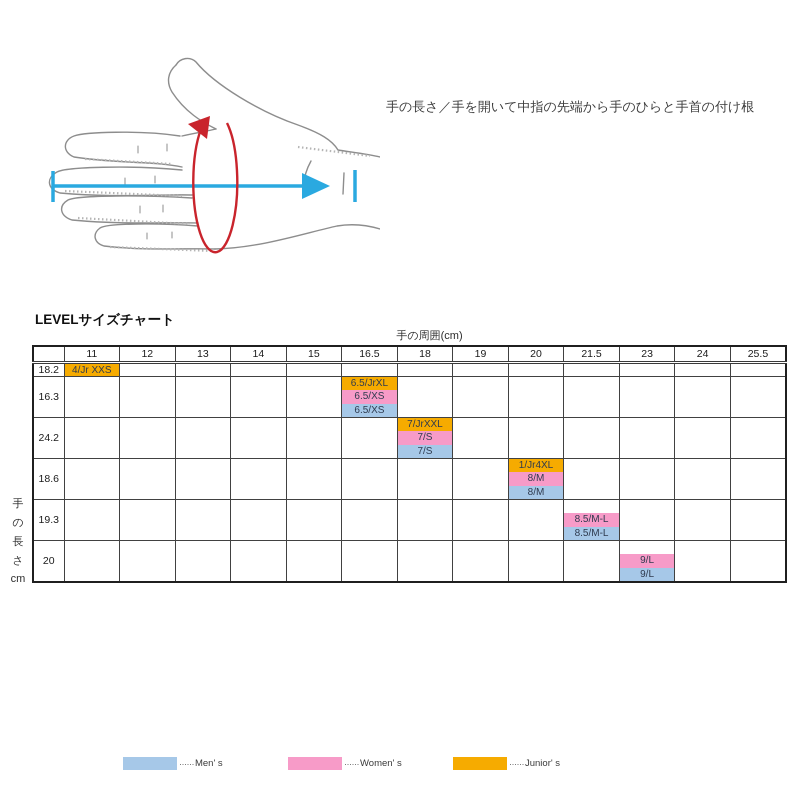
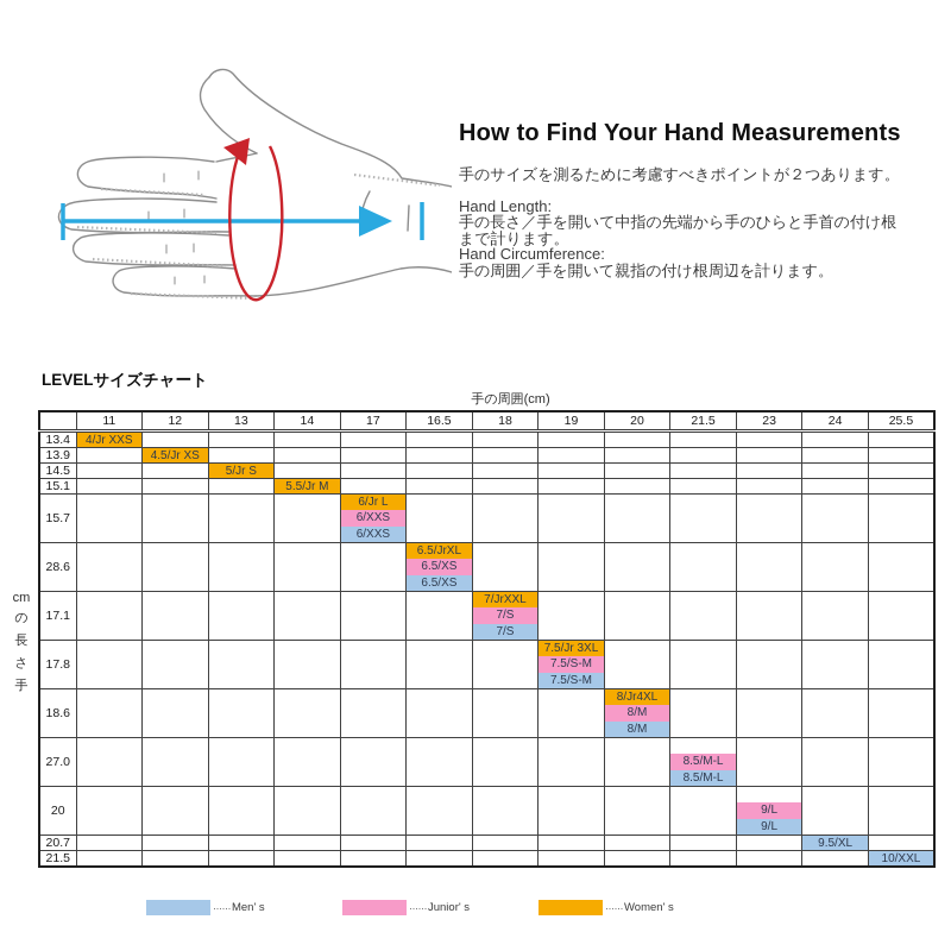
+ How to Find Your Hand Measurements
+ 手のサイズを測るために考慮すべきポイントが２つあります。
+ Hand Length:
  手の長さ／手を開いて中指の先端から手のひらと手首の付け根
+ まで計ります。
+ Hand Circumference:
+ 手の周囲／手を開いて親指の付け根周辺を計ります。
  LEVELサイズチャート
  手の周囲(cm)
- 手
+ cm
  の
  長
  さ
- cm
+ 手
- 	11	12	13	14	15	16.5	18	19	20	21.5	23	24	25.5
+ 	11	12	13	14	17	16.5	18	19	20	21.5	23	24	25.5
- 18.2	4/Jr XXS
+ 13.4	4/Jr XXS
+ 13.9		4.5/Jr XS
+ 14.5			5/Jr S
+ 15.1				5.5/Jr M
+ 15.7					6/Jr L6/XXS6/XXS
- 16.3						6.5/JrXL6.5/XS6.5/XS
+ 28.6						6.5/JrXL6.5/XS6.5/XS
- 24.2							7/JrXXL7/S7/S
+ 17.1							7/JrXXL7/S7/S
+ 17.8								7.5/Jr 3XL7.5/S-M7.5/S-M
- 18.6									1/Jr4XL8/M8/M
+ 18.6									8/Jr4XL8/M8/M
- 19.3										8.5/M-L8.5/M-L
+ 27.0										8.5/M-L8.5/M-L
  20											9/L9/L
+ 20.7												9.5/XL
+ 21.5													10/XXL
  ······
  Men' s
  ······
- Women' s
+ Junior' s
  ······
- Junior' s
+ Women' s
